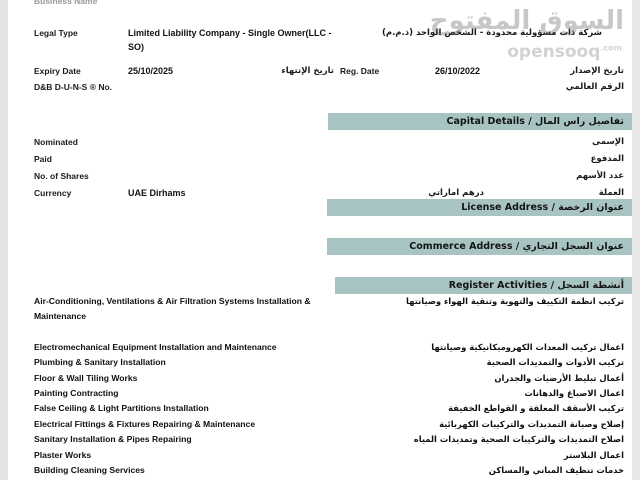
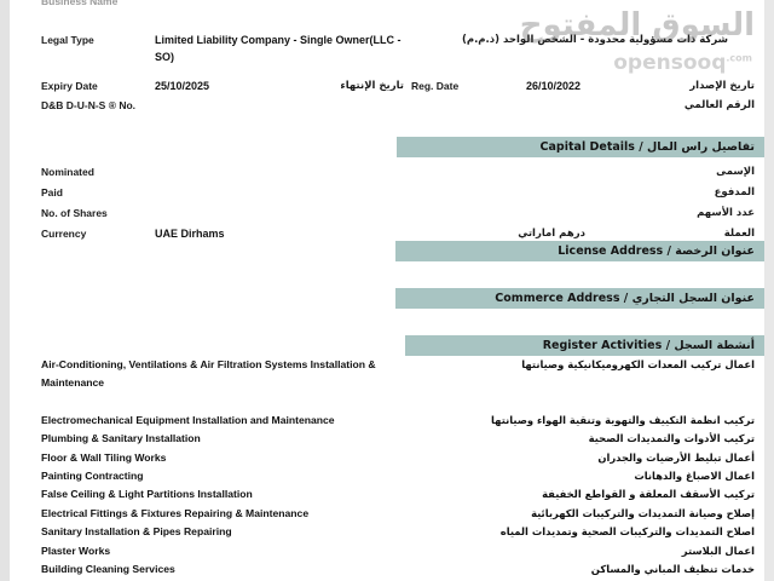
  السوق المفتوح
  opensooq.com
  Business Name
  Legal Type
  Limited Liability Company - Single Owner(LLC - SO)
  شركة ذات مسؤولية محدودة - الشخص الواحد (ذ.م.م)
  Expiry Date
  25/10/2025
  تاريخ الإنتهاء
  Reg. Date
  26/10/2022
  تاريخ الإصدار
  D&B D-U-N-S ® No.
  الرقم العالمي
  تفاصيل راس المال / Capital Details
  Nominated
  الإسمى
  Paid
  المدفوع
  No. of Shares
  عدد الأسهم
  Currency
  UAE Dirhams
  درهم اماراتي
  العملة
  عنوان الرخصة / License Address
  عنوان السجل التجاري / Commerce Address
  أنشطة السجل / Register Activities
  Air-Conditioning, Ventilations & Air Filtration Systems Installation & Maintenance
- تركيب انظمة التكييف والتهوية وتنقية الهواء وصيانتها
+ اعمال تركيب المعدات الكهروميكانيكية وصيانتها
  Electromechanical Equipment Installation and Maintenance
- اعمال تركيب المعدات الكهروميكانيكية وصيانتها
+ تركيب انظمة التكييف والتهوية وتنقية الهواء وصيانتها
  Plumbing & Sanitary Installation
  تركيب الأدوات والتمديدات الصحية
  Floor & Wall Tiling Works
  أعمال تبليط الأرضيات والجدران
  Painting Contracting
  اعمال الاصباغ والدهانات
  False Ceiling & Light Partitions Installation
  تركيب الأسقف المعلقة و القواطع الخفيفة
  Electrical Fittings & Fixtures Repairing & Maintenance
  إصلاح وصيانة التمديدات والتركيبات الكهربائية
  Sanitary Installation & Pipes Repairing
  اصلاح التمديدات والتركيبات الصحية وتمديدات المياه
  Plaster Works
  اعمال البلاستر
  Building Cleaning Services
  خدمات تنظيف المباني والمساكن
